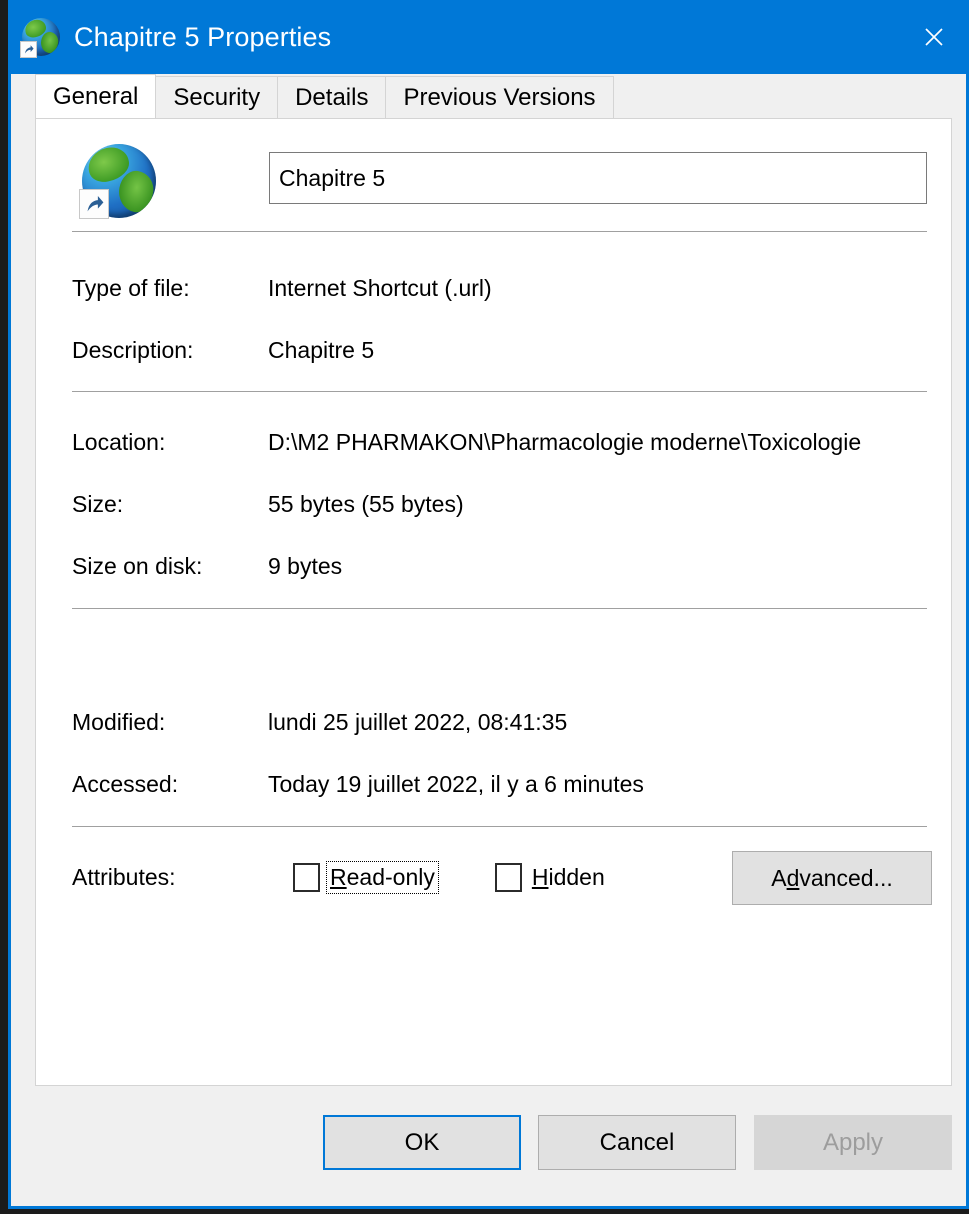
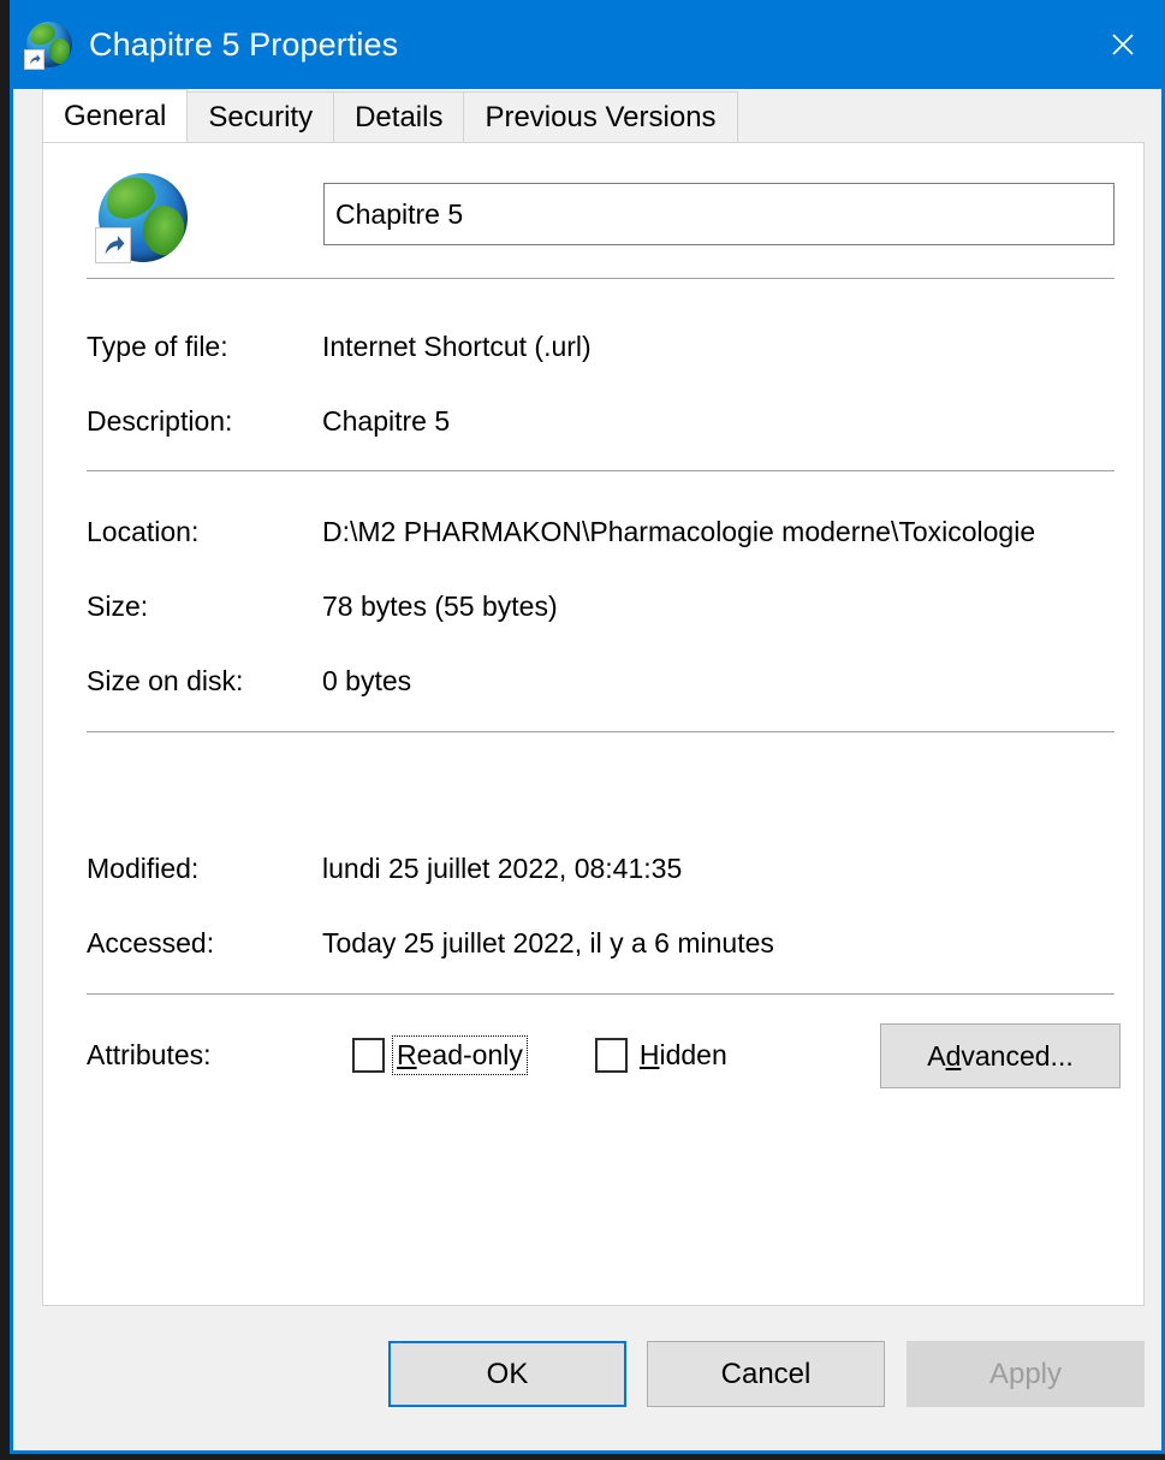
  Chapitre 5 Properties
  General
  Security
  Details
  Previous Versions
  Chapitre 5
  Type of file:
  Internet Shortcut (.url)
  Description:
  Chapitre 5
  Location:
  D:\M2 PHARMAKON\Pharmacologie moderne\Toxicologie
  Size:
- 55 bytes (55 bytes)
+ 78 bytes (55 bytes)
  Size on disk:
- 9 bytes
+ 0 bytes
  Modified:
  lundi 25 juillet 2022, 08:41:35
  Accessed:
- Today 19 juillet 2022, il y a 6 minutes
+ Today 25 juillet 2022, il y a 6 minutes
  Attributes:
  Read-only
  Hidden
  Advanced...
  OK
  Cancel
  Apply
